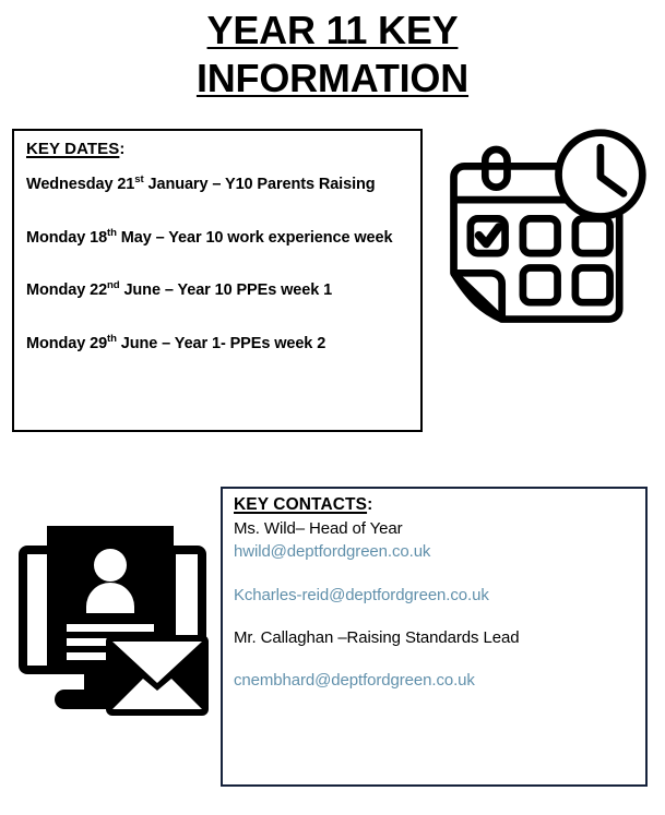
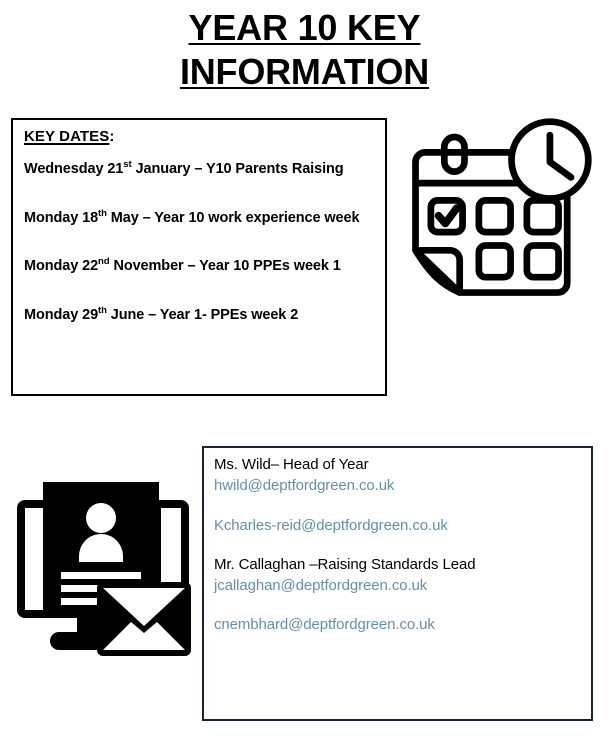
- YEAR 11 KEY
+ YEAR 10 KEY
  INFORMATION
  KEY DATES:
  Wednesday 21st January – Y10 Parents Raising
  Monday 18th May – Year 10 work experience week
- Monday 22nd June – Year 10 PPEs week 1
+ Monday 22nd November – Year 10 PPEs week 1
  Monday 29th June – Year 1- PPEs week 2
- KEY CONTACTS:
  Ms. Wild– Head of Year
  hwild@deptfordgreen.co.uk
  Kcharles-reid@deptfordgreen.co.uk
  Mr. Callaghan –Raising Standards Lead
+ jcallaghan@deptfordgreen.co.uk
  cnembhard@deptfordgreen.co.uk
